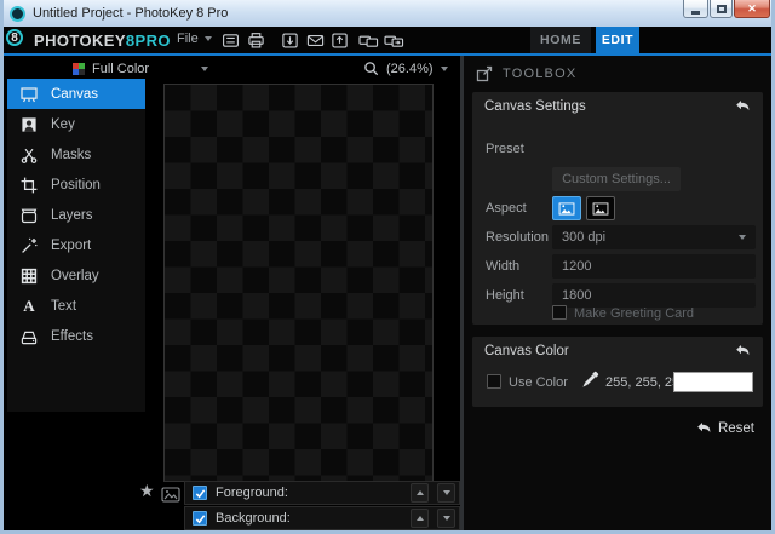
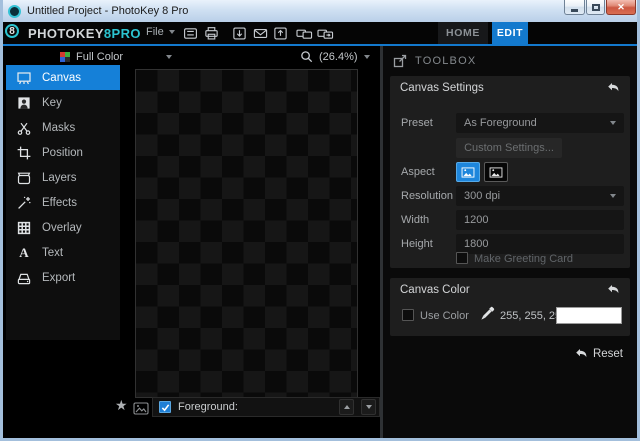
  Untitled Project - PhotoKey 8 Pro
  ✕
  8
  PHOTOKEY8PRO
  File
  HOME
  EDIT
  Full Color
  (26.4%)
  Canvas
  Key
  Masks
  Position
  Layers
- Export
+ Effects
  Overlay
  A
  Text
- Effects
+ Export
  ★
  Foreground:
- Background:
  TOOLBOX
  Canvas Settings
  Preset
+ As Foreground
  Custom Settings...
  Aspect
  Resolution
  300 dpi
  Width
  1200
  Height
  1800
  Make Greeting Card
  Canvas Color
  Use Color
  255, 255, 2
  Reset
